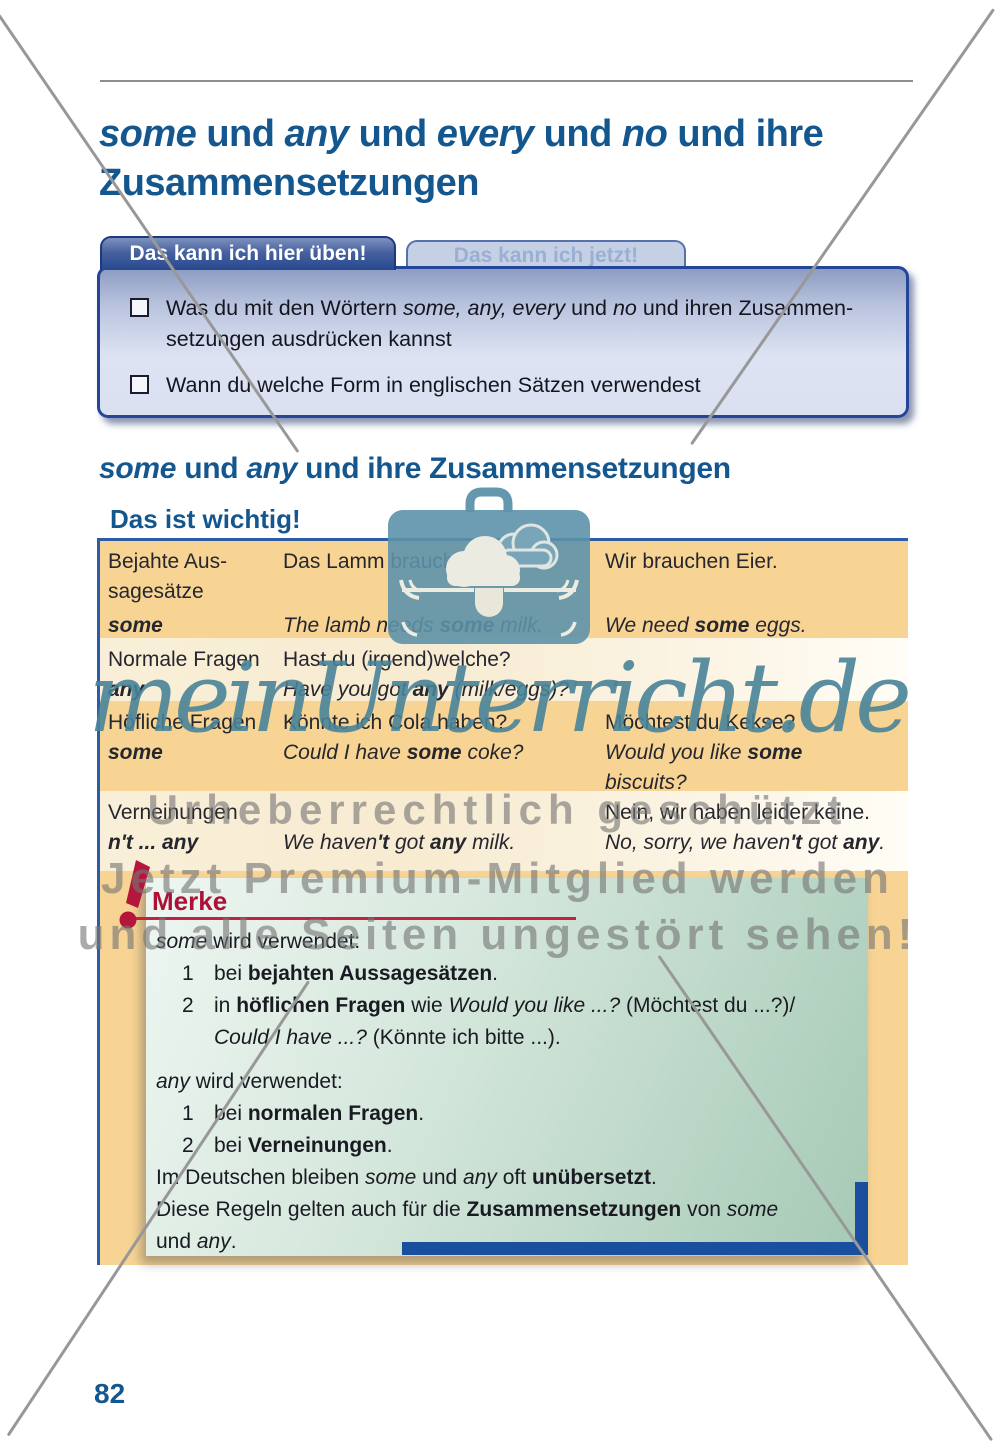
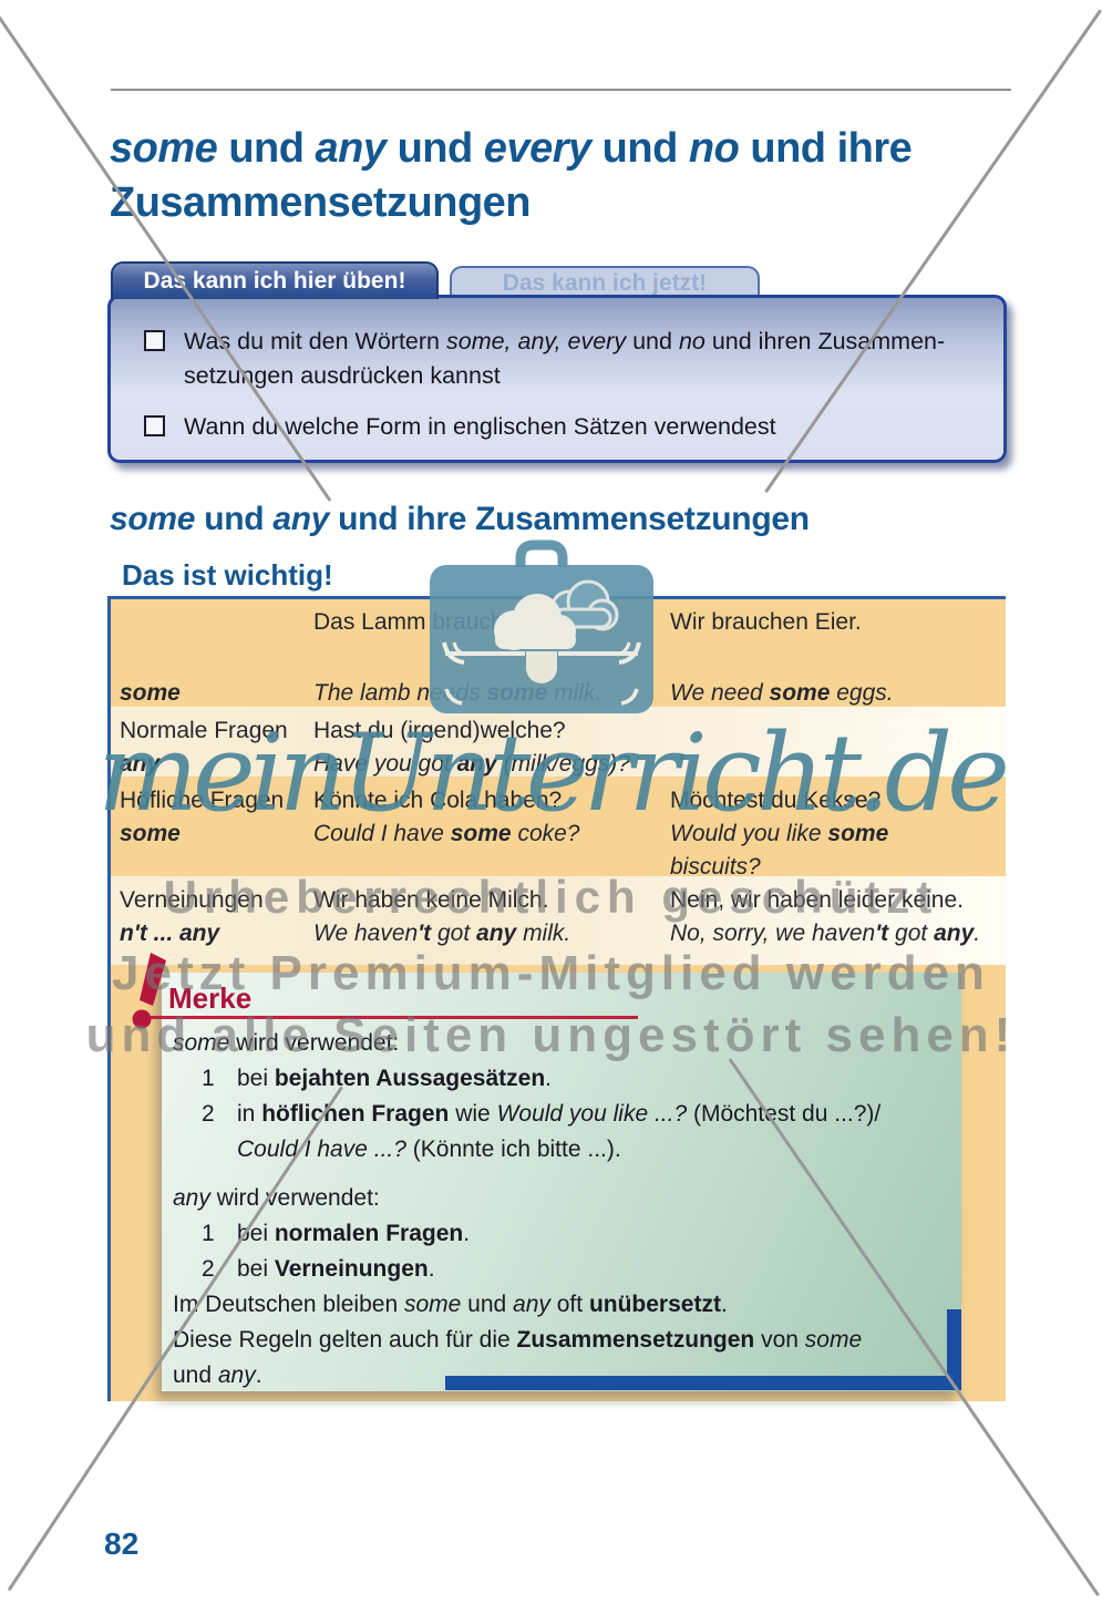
  some und any und every und no und ihre
  Zusammensetzungen
  Da kann ich hier üben!
  Das kann ich jetzt!
  Was du mit den Wörtern some, any, every und no und ihren Zusammen-
  setzungen ausdrücken kannst
  Wann du welche Form in englischen Sätzen verwendest
  some und any und ihre Zusammensetzungen
  Das ist wichtig!
- Bejahte Aus-
- sagesätze
  some
  Wir brauchen Eier.
  We need some eggs.
  Normale Fragen
  any
  Hast du (irgend)welche?
  Have you got any (milk/eggs)?
  Höfliche Fragen
  some
  Könnte ich Cola haben?
  Could I have some coke?
  Möchtest du Kekse?
  Would you like some
  biscuits?
  Verneinungen
  n't ... any
+ Wir haben keine Milch.
  We haven't got any milk.
  Nein, wir haben leider keine.
  No, sorry, we haven't got any.
  Merke
  some wird verwendet:
  1
  bei bejahten Aussagesätzen.
  2
  in höflichen Fragen wie Would you like ...? (Möchtest du ...?)/
  Could I have ...? (Könnte ich bitte ...).
  any wird verwendet:
  1
  ei normalen Fragen.
  2
  bei Verneinungen.
  Im Deutschen bleiben some und any oft unübersetzt.
  Diese Regeln gelten auch für die Zusammensetzungen von some
  und any.
  meinUnterricht.de
  Urheberrechtlich geschützt
  Jetzt Premium-Mitglied werden
  und alle Seiten ungestört sehen!
  82
